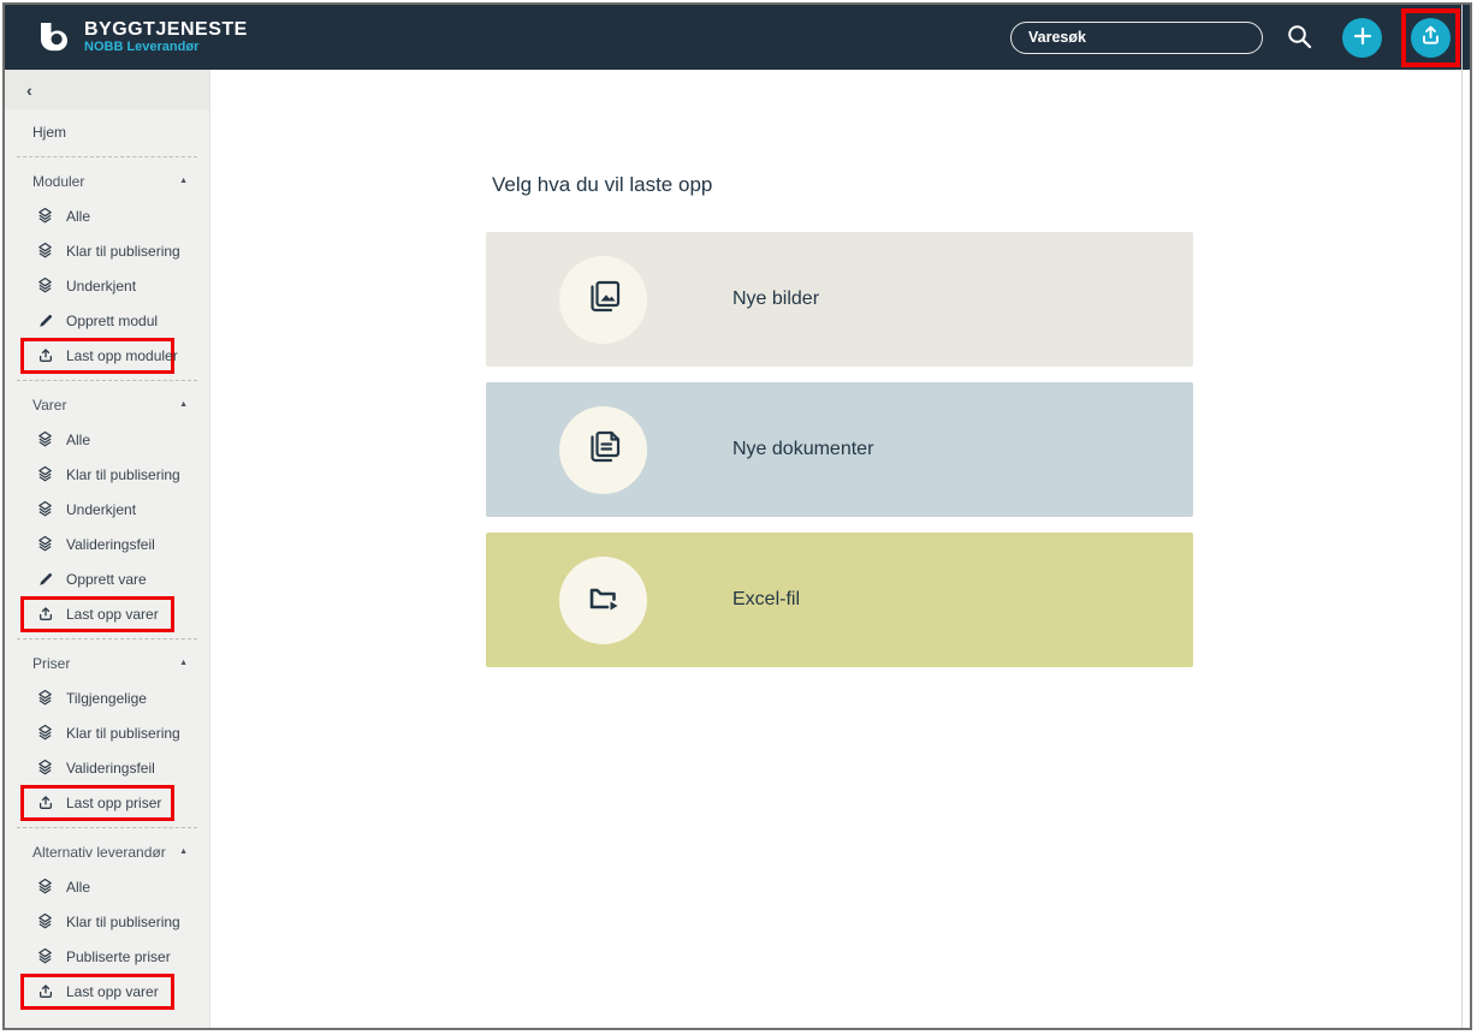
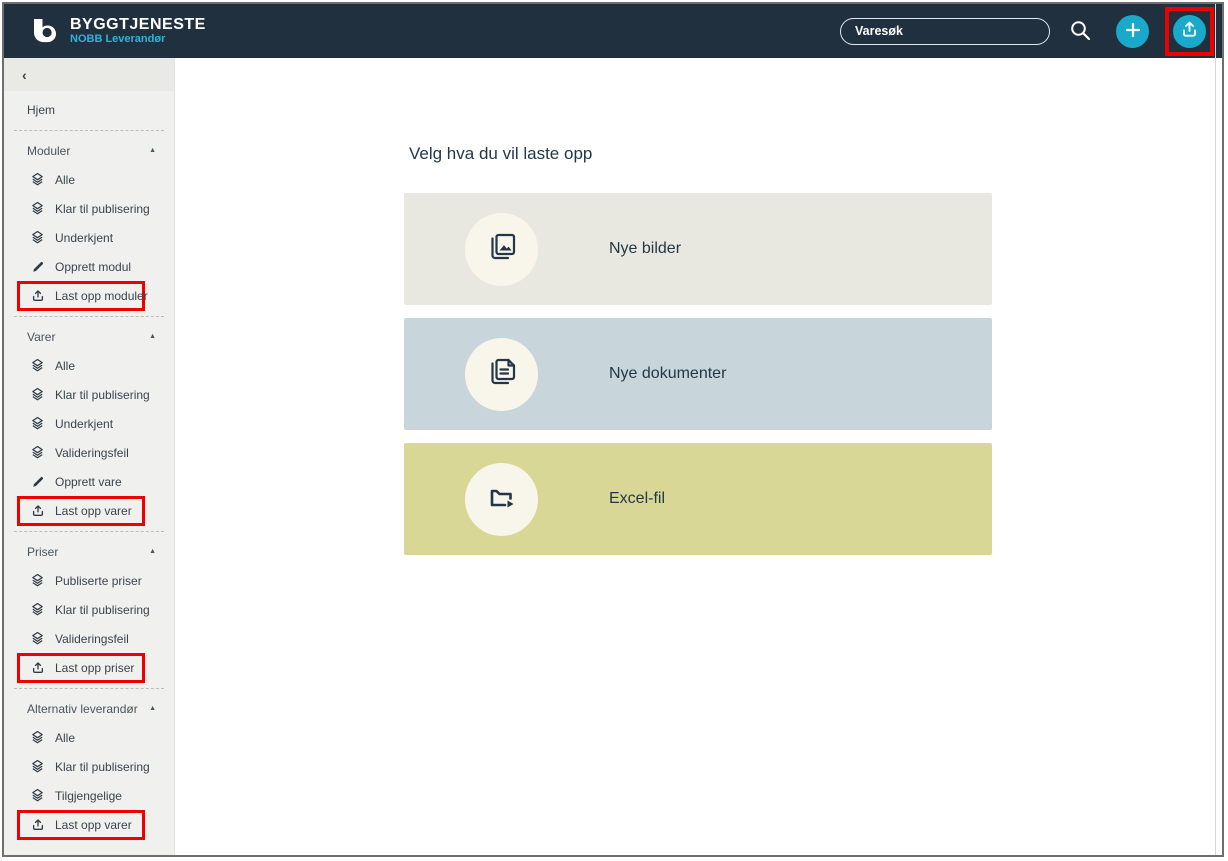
  BYGGTJENESTE
  NOBB Leverandør
  Varesøk
  ‹
  Hjem
  Moduler
  Alle
  Klar til publisering
  Underkjent
  Opprett modul
  Last opp moduler
  Varer
  Alle
  Klar til publisering
  Underkjent
  Valideringsfeil
  Opprett vare
  Last opp varer
  Priser
- Tilgjengelige
+ Publiserte priser
  Klar til publisering
  Valideringsfeil
  Last opp priser
  Alternativ leverandør
  Alle
  Klar til publisering
- Publiserte priser
+ Tilgjengelige
  Last opp varer
  Velg hva du vil laste opp
  Nye bilder
  Nye dokumenter
  Excel-fil
